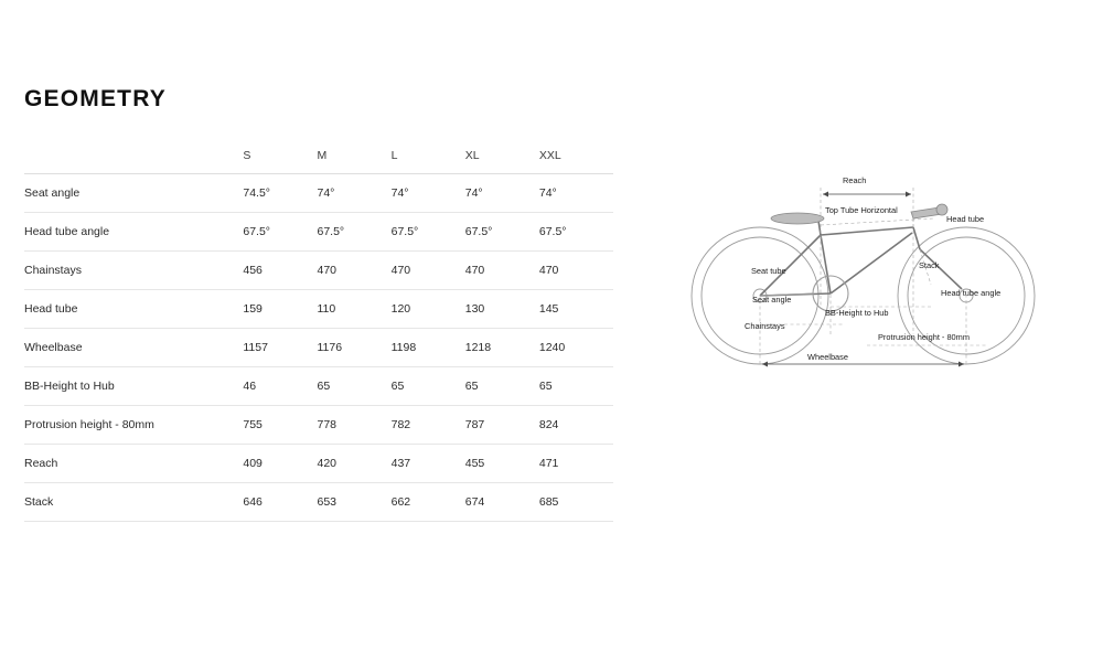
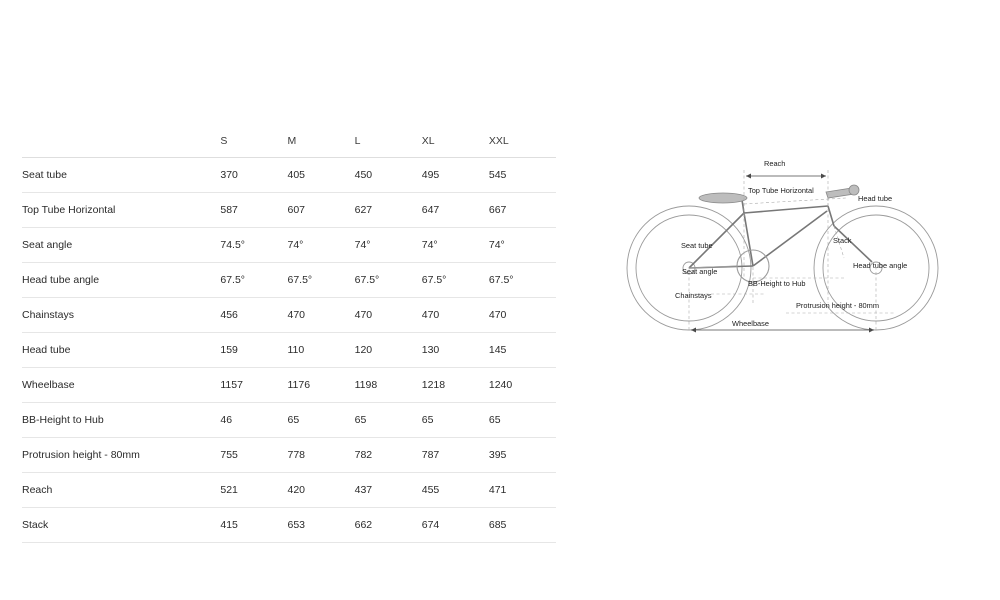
- GEOMETRY
  	S	M	L	XL	XXL
+ Seat tube	370	405	450	495	545
+ Top Tube Horizontal	587	607	627	647	667
  Seat angle	74.5°	74°	74°	74°	74°
  Head tube angle	67.5°	67.5°	67.5°	67.5°	67.5°
  Chainstays	456	470	470	470	470
  Head tube	159	110	120	130	145
  Wheelbase	1157	1176	1198	1218	1240
  BB-Height to Hub	46	65	65	65	65
- Protrusion height - 80mm	755	778	782	787	824
+ Protrusion height - 80mm	755	778	782	787	395
- Reach	409	420	437	455	471
+ Reach	521	420	437	455	471
- Stack	646	653	662	674	685
+ Stack	415	653	662	674	685
  Reach
  Top Tube Horizontal
  Head tube
  Seat tube
  Stack
  Seat angle
  Head tube angle
  Chainstays
  BB-Height to Hub
  Protrusion height - 80mm
  Wheelbase
